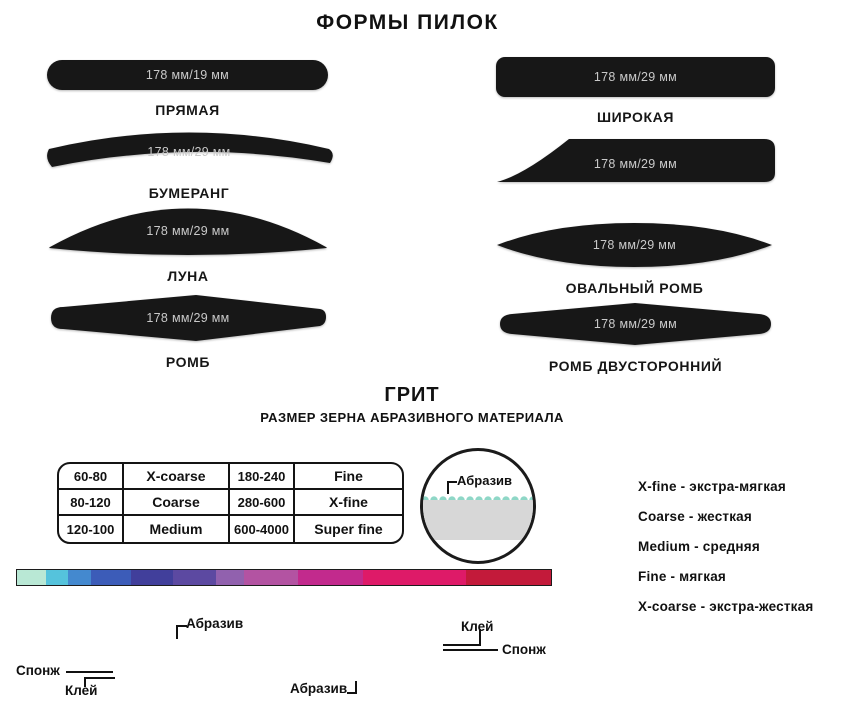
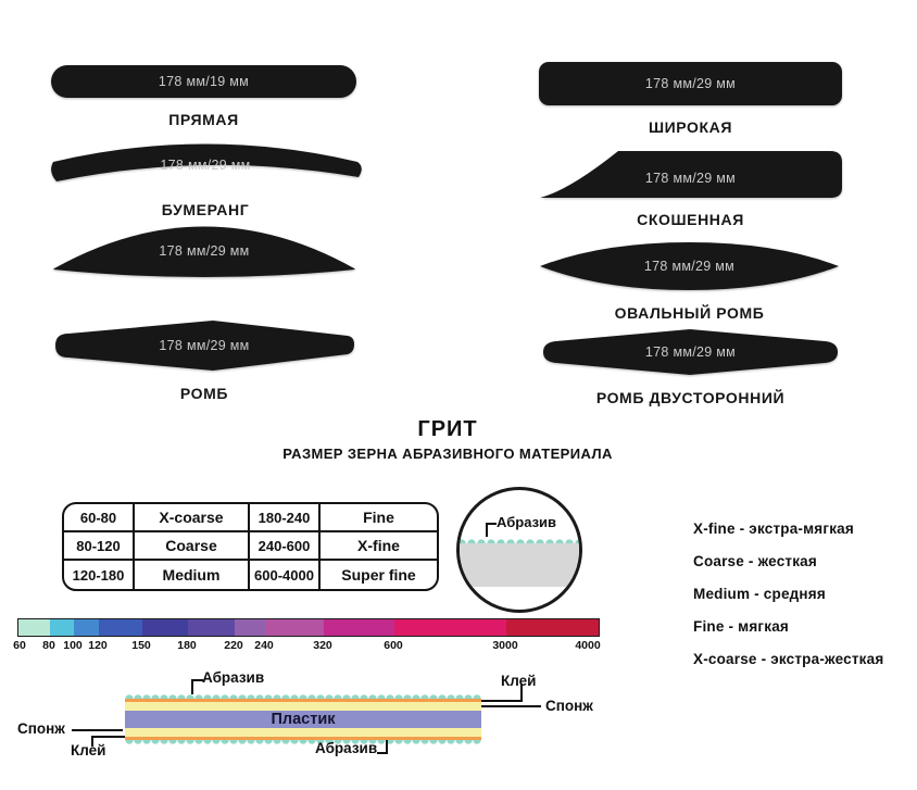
- ФОРМЫ ПИЛОК
  178 мм/19 мм
  ПРЯМАЯ
  178 мм/29 мм
  БУМЕРАНГ
  178 мм/29 мм
- ЛУНА
  178 мм/29 мм
  РОМБ
  178 мм/29 мм
  ШИРОКАЯ
  178 мм/29 мм
+ СКОШЕННАЯ
  178 мм/29 мм
  ОВАЛЬНЫЙ РОМБ
  178 мм/29 мм
  РОМБ ДВУСТОРОННИЙ
  ГРИТ
  РАЗМЕР ЗЕРНА АБРАЗИВНОГО МАТЕРИАЛА
  60-80
  X-coarse
  180-240
  Fine
  80-120
  Coarse
- 280-600
+ 240-600
  X-fine
- 120-100
+ 120-180
  Medium
  600-4000
  Super fine
  Абразив
  X-fine - экстра-мягкая
  Coarse - жесткая
  Medium - средняя
  Fine - мягкая
  X-coarse - экстра-жесткая
+ 60
+ 80
+ 100
+ 120
+ 150
+ 180
+ 220
+ 240
+ 320
+ 600
+ 3000
+ 4000
+ Пластик
  Абразив
  Клей
  Спонж
  Спонж
  Клей
  Абразив
